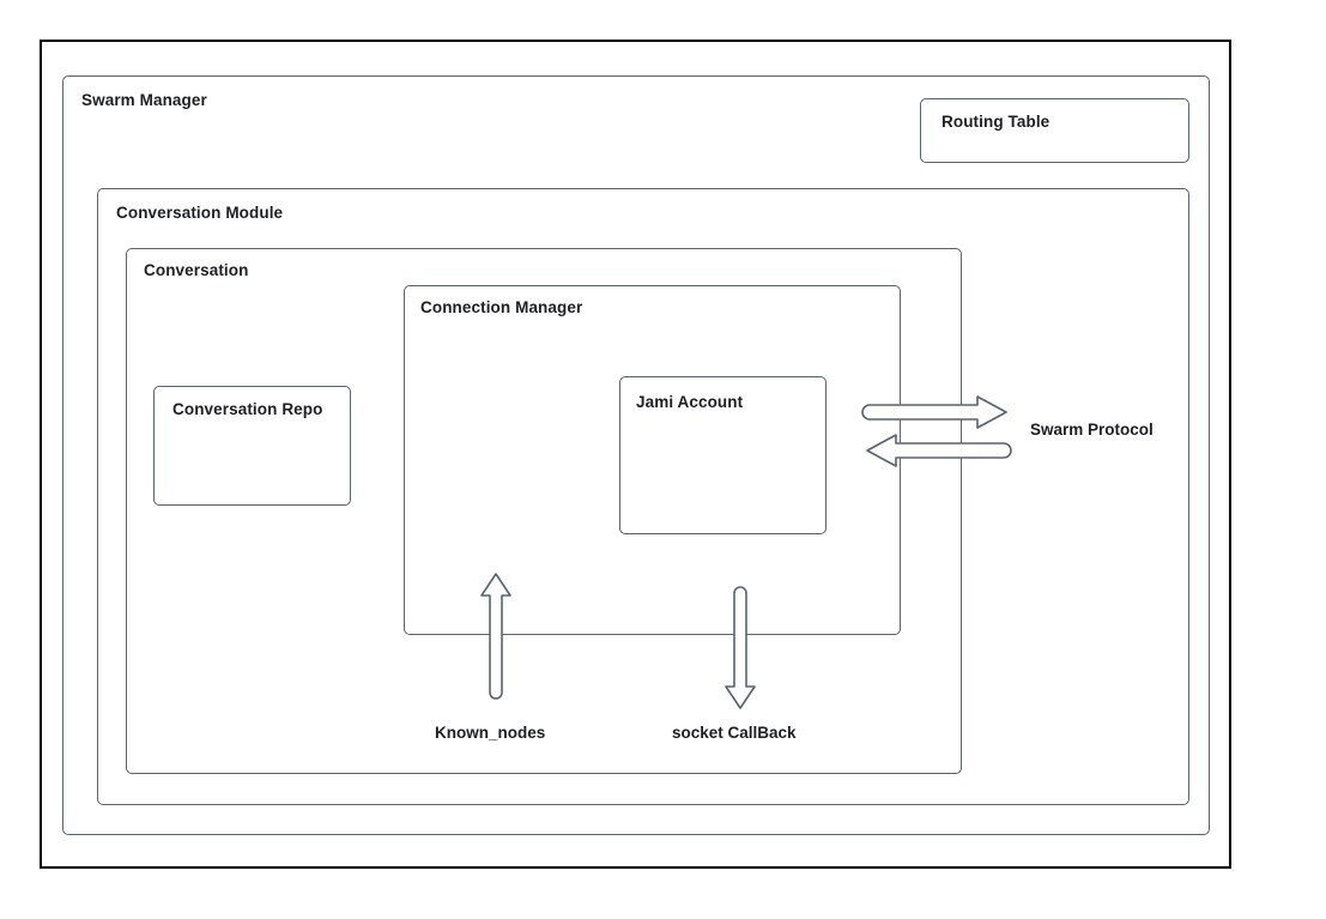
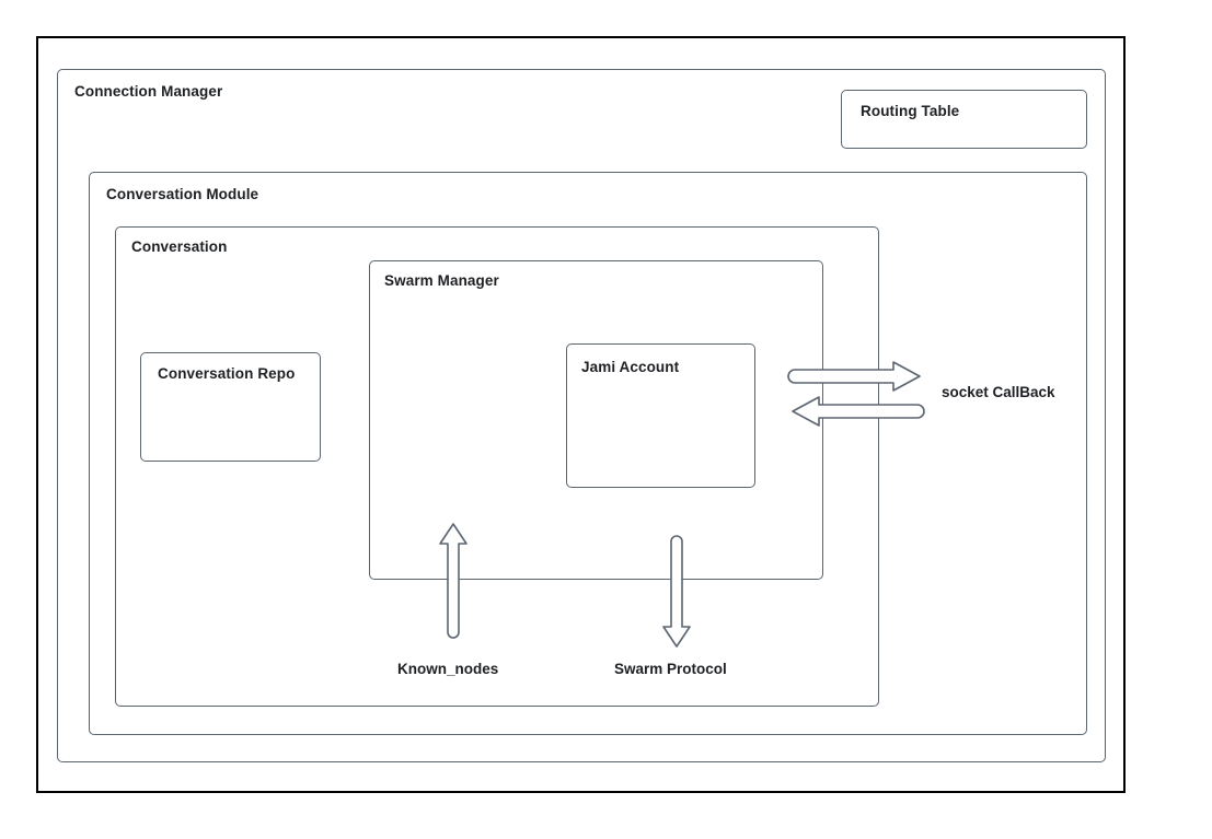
- Swarm Manager
+ Connection Manager
  Routing Table
  Conversation Module
  Conversation
- Connection Manager
+ Swarm Manager
  Conversation Repo
  Jami Account
- Swarm Protocol
+ socket CallBack
  Known_nodes
- socket CallBack
+ Swarm Protocol
